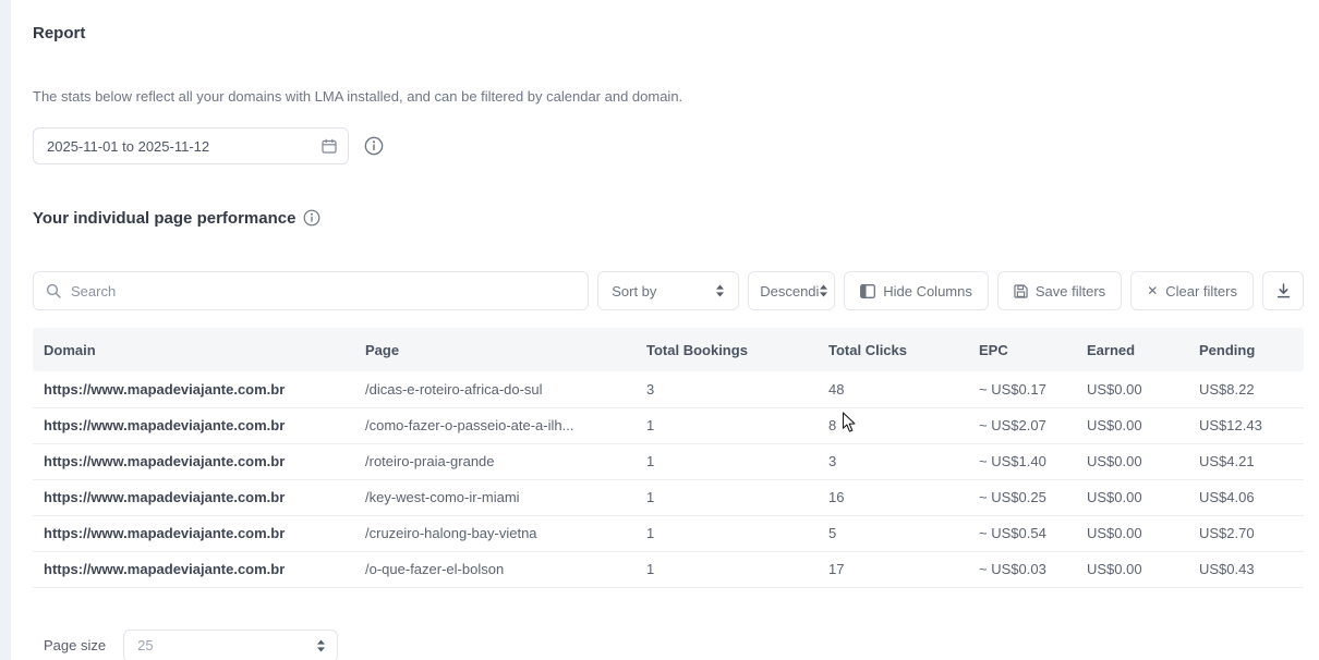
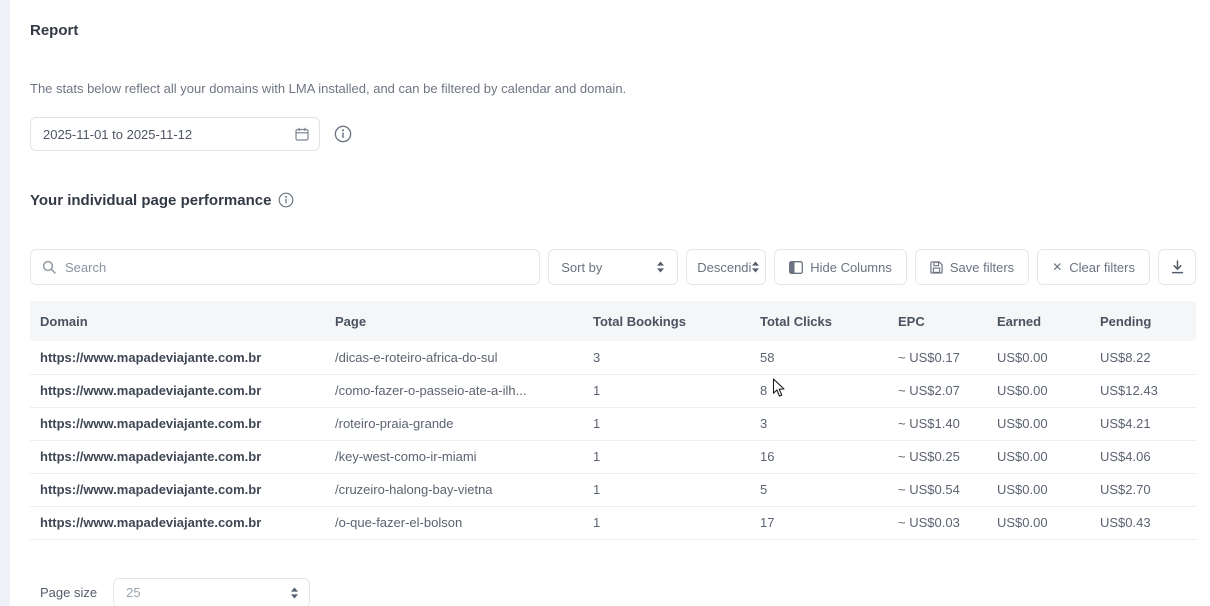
  Report
  The stats below reflect all your domains with LMA installed, and can be filtered by calendar and domain.
  2025-11-01 to 2025-11-12
  Your individual page performance
  Search
  Sort by
  Descendi
  Hide Columns
  Save filters
  ✕
  Clear filters
  Domain	Page	Total Bookings	Total Clicks	EPC	Earned	Pending
- https://www.mapadeviajante.com.br	/dicas-e-roteiro-africa-do-sul	3	48	~ US$0.17	US$0.00	US$8.22
+ https://www.mapadeviajante.com.br	/dicas-e-roteiro-africa-do-sul	3	58	~ US$0.17	US$0.00	US$8.22
  https://www.mapadeviajante.com.br	/como-fazer-o-passeio-ate-a-ilh...	1	8	~ US$2.07	US$0.00	US$12.43
  https://www.mapadeviajante.com.br	/roteiro-praia-grande	1	3	~ US$1.40	US$0.00	US$4.21
  https://www.mapadeviajante.com.br	/key-west-como-ir-miami	1	16	~ US$0.25	US$0.00	US$4.06
  https://www.mapadeviajante.com.br	/cruzeiro-halong-bay-vietna	1	5	~ US$0.54	US$0.00	US$2.70
  https://www.mapadeviajante.com.br	/o-que-fazer-el-bolson	1	17	~ US$0.03	US$0.00	US$0.43
  Page size
  25
